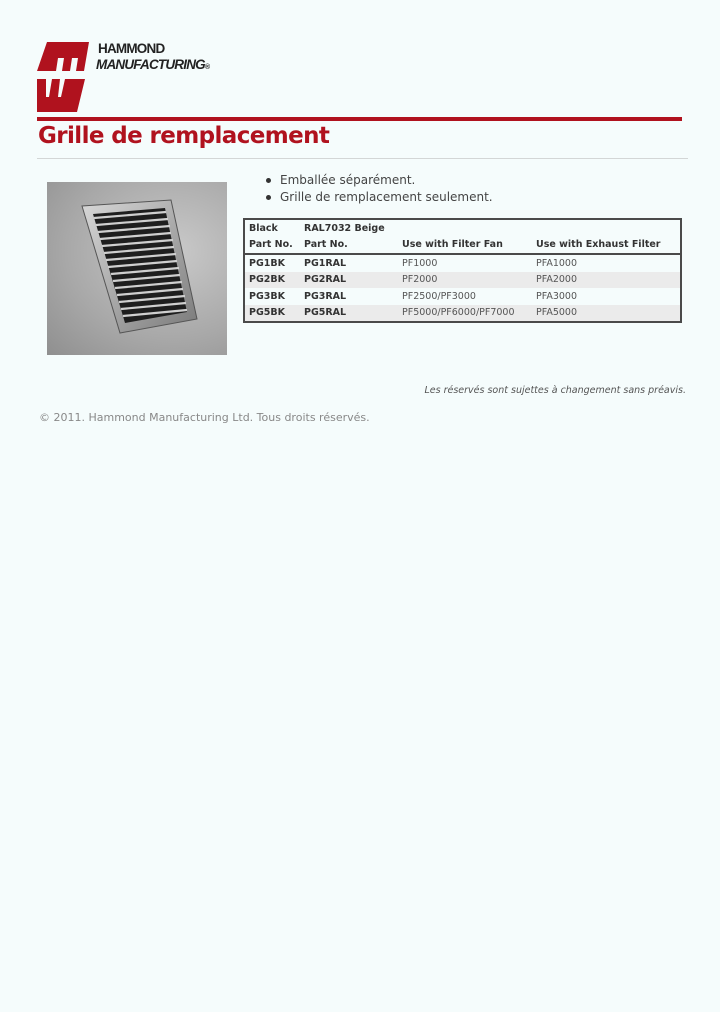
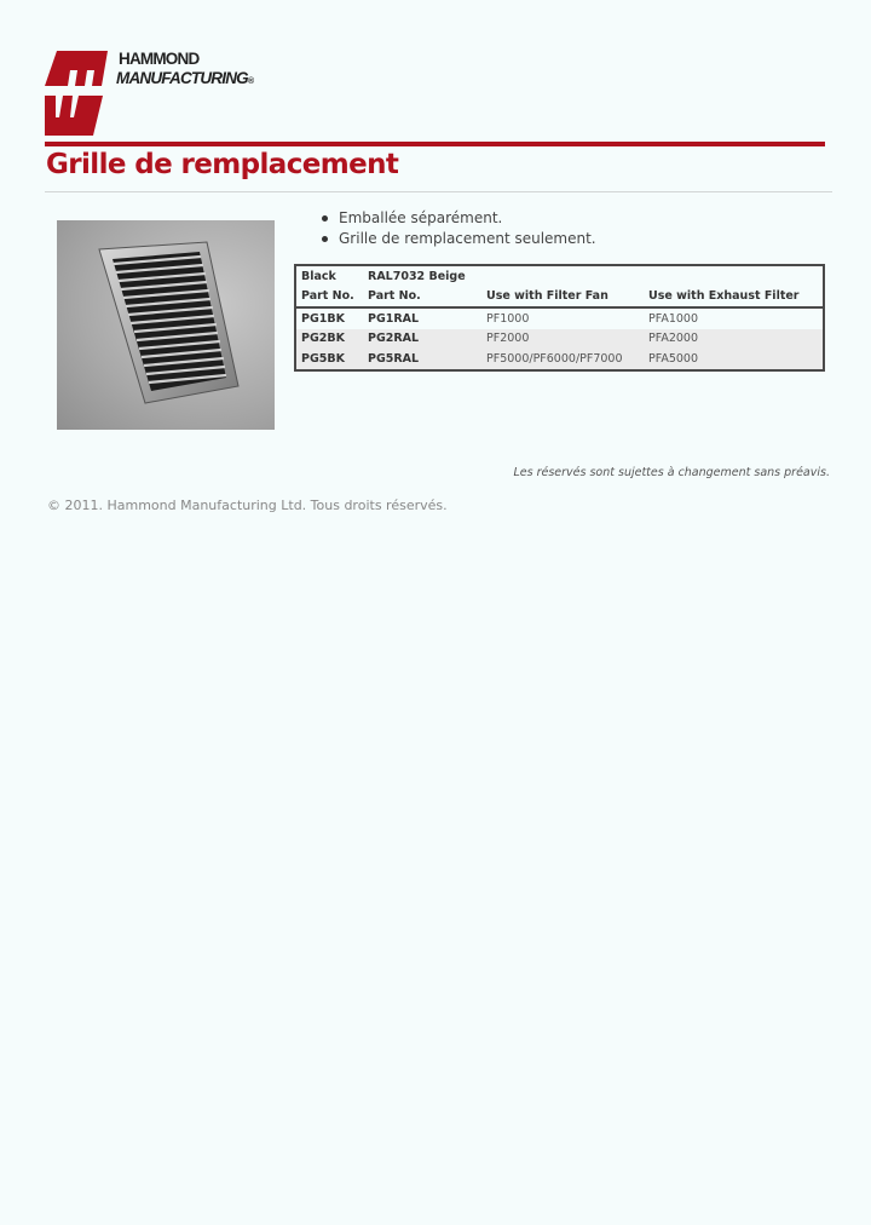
  HAMMOND
  MANUFACTURING
  Grille de remplacement
  Emballée séparément.
  Grille de remplacement seulement.
  Black	RAL7032 Beige
  Part No.	Part No.	Use with Filter Fan	Use with Exhaust Filter
  PG1BK	PG1RAL	PF1000	PFA1000
  PG2BK	PG2RAL	PF2000	PFA2000
- PG3BK	PG3RAL	PF2500/PF3000	PFA3000
  PG5BK	PG5RAL	PF5000/PF6000/PF7000	PFA5000
  Les réservés sont sujettes à changement sans préavis.
  © 2011. Hammond Manufacturing Ltd. Tous droits réservés.
